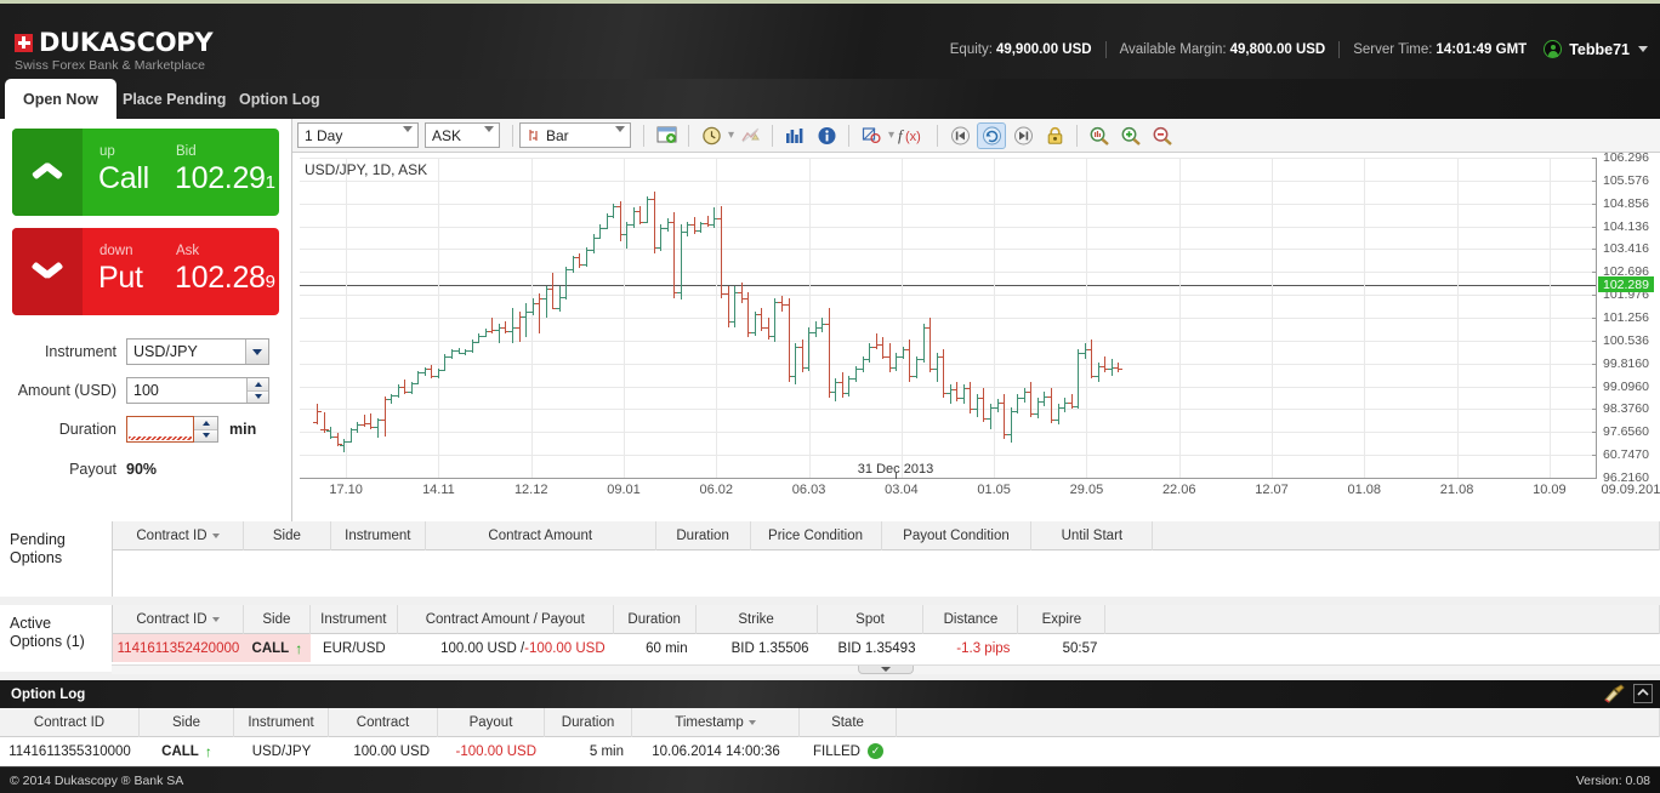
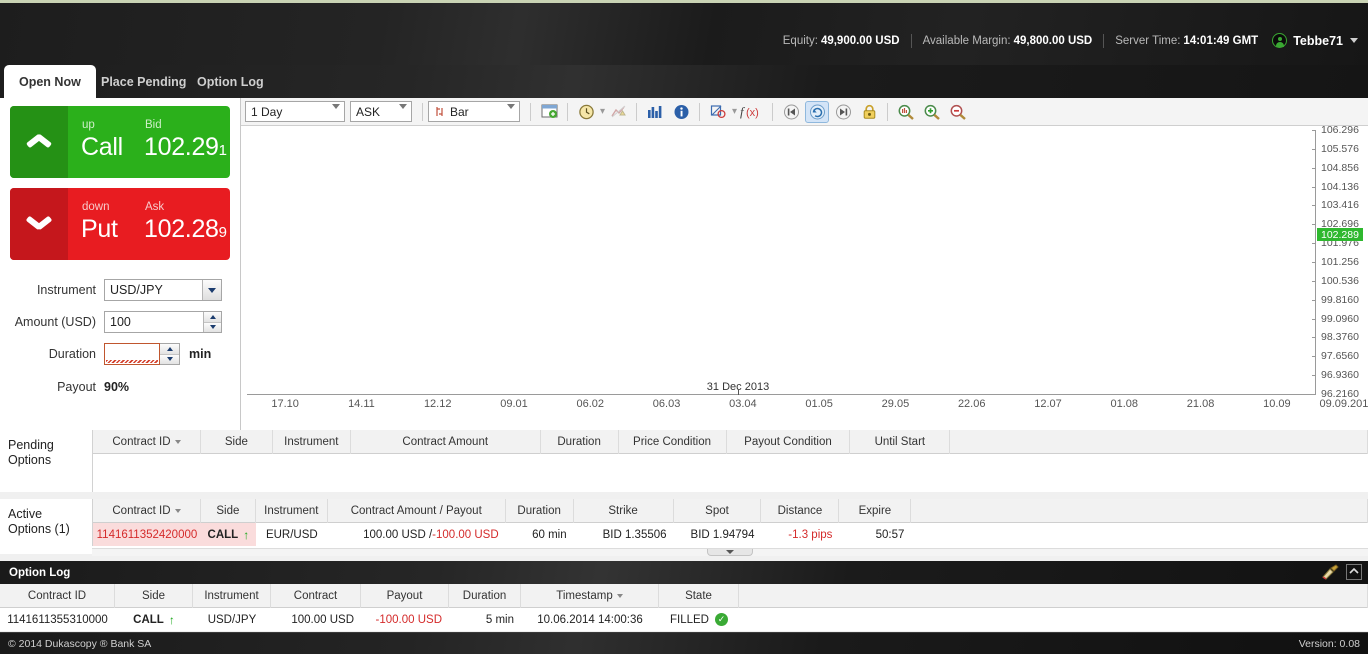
- DUKASCOPY
- Swiss Forex Bank & Marketplace
  Equity:
  49,900.00 USD
  Available Margin:
  49,800.00 USD
  Server Time:
  14:01:49 GMT
  Tebbe71
  Open Now
  Place Pending
  Option Log
  up
  Bid
  Call
  102.291
  down
  Ask
  Put
  102.289
  Instrument
  USD/JPY
  Amount (USD)
  100
  Duration
  min
  Payout
  90%
  1 Day
  ASK
  Bar
  ▾
  ▾
  f
  (x)
- USD/JPY, 1D, ASK
  106.296
  105.576
  104.856
  104.136
  103.416
  102.696
  101.976
  101.256
  100.536
  99.8160
  99.0960
  98.3760
  97.6560
- 60.7470
+ 96.9360
  96.2160
  102.289
  17.10
  14.11
  12.12
  09.01
  06.02
  06.03
  03.04
  01.05
  29.05
  22.06
  12.07
  01.08
  21.08
  10.09
  09.09.201
  31 Dec 2013
  Pending
  Options
  Contract ID
  Side
  Instrument
  Contract Amount
  Duration
  Price Condition
  Payout Condition
  Until Start
  Active
  Options (1)
  Contract ID
  Side
  Instrument
  Contract Amount / Payout
  Duration
  Strike
  Spot
  Distance
  Expire
  1141611352420000
  CALL
  ↑
  EUR/USD
  100.00 USD /
  -100.00 USD
  60 min
  BID 1.35506
- BID 1.35493
+ BID 1.94794
  -1.3 pips
  50:57
  Option Log
  Contract ID
  Side
  Instrument
  Contract
  Payout
  Duration
  Timestamp
  State
  1141611355310000
  CALL
  ↑
  USD/JPY
  100.00 USD
  -100.00 USD
  5 min
  10.06.2014 14:00:36
  FILLED
  ✓
  © 2014 Dukascopy ® Bank SA
  Version: 0.08
